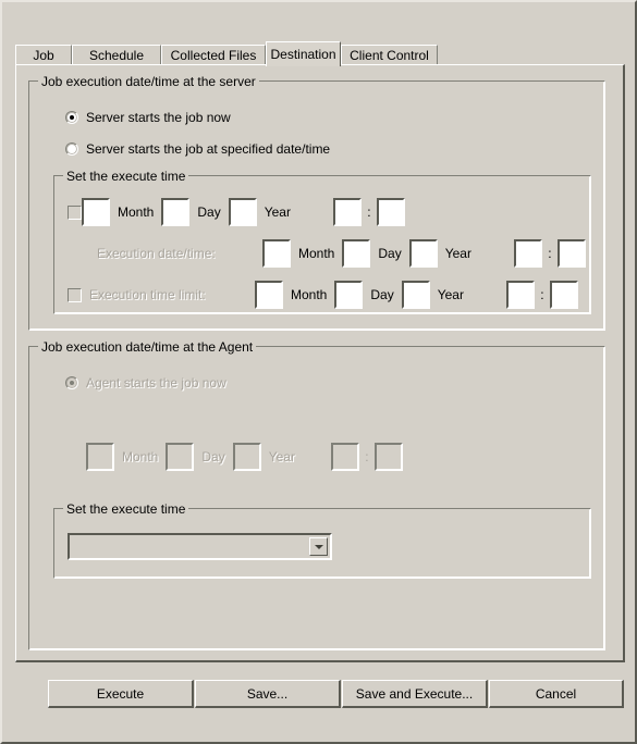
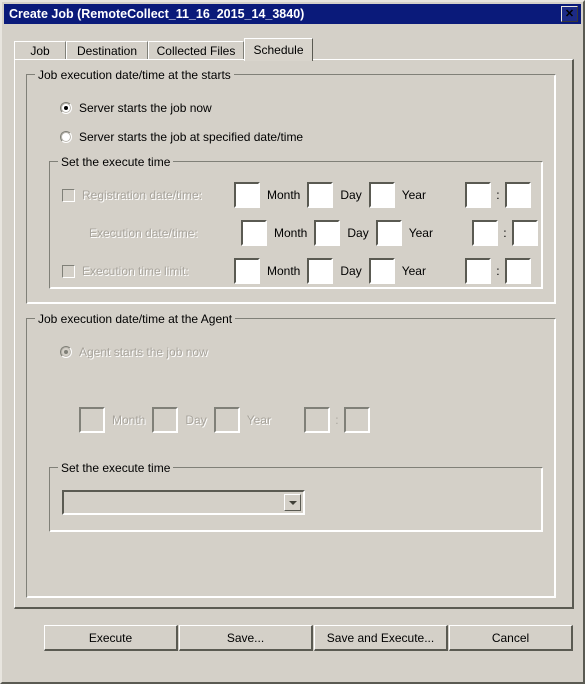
+ Create Job (RemoteCollect_11_16_2015_14_3840)
+ ✕
  Job
- Schedule
+ Destination
  Collected Files
- Destination
+ Schedule
- Client Control
- Job execution date/time at the server
+ Job execution date/time at the starts
  Server starts the job now
  Server starts the job at specified date/time
  Set the execute time
+ Registration date/time:
  Month
  Day
  Year
  :
  Execution date/time:
  Month
  Day
  Year
  :
  Execution time limit:
  Month
  Day
  Year
  :
  Job execution date/time at the Agent
  Agent starts the job now
  Month
  Day
  Year
  :
  Set the execute time
  Execute
  Save...
  Save and Execute...
  Cancel
